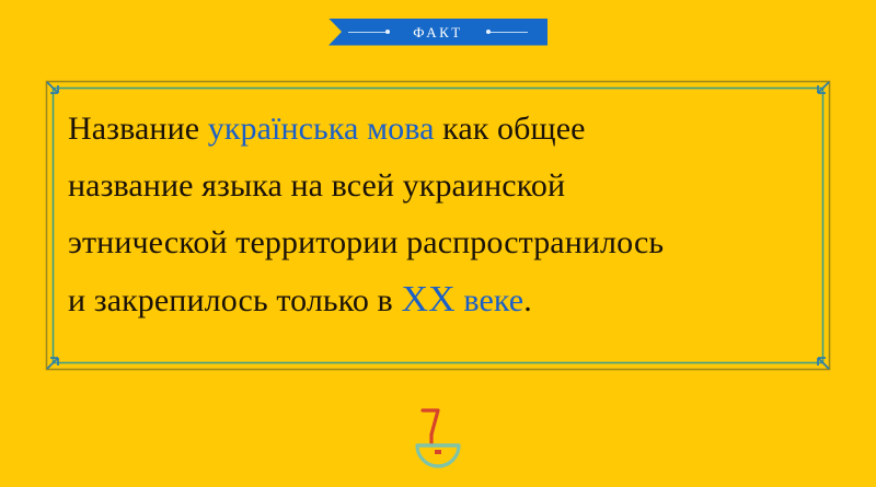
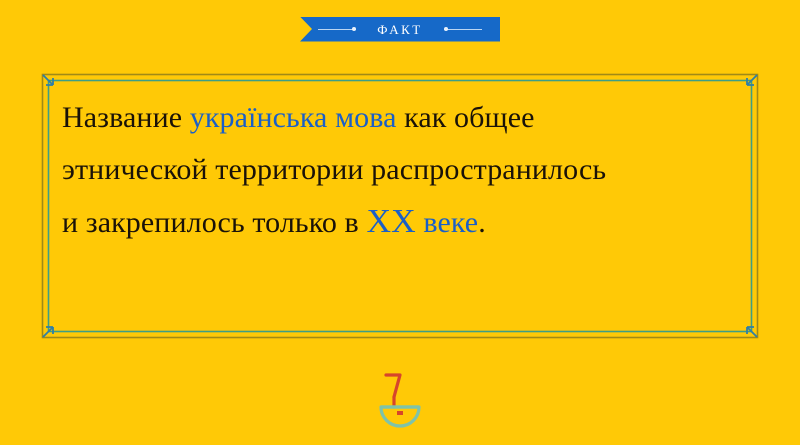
  ФАКТ
  Название українська мова как общее
- название языка на всей украинской
  этнической территории распространилось
  и закрепилось только в XX веке.
